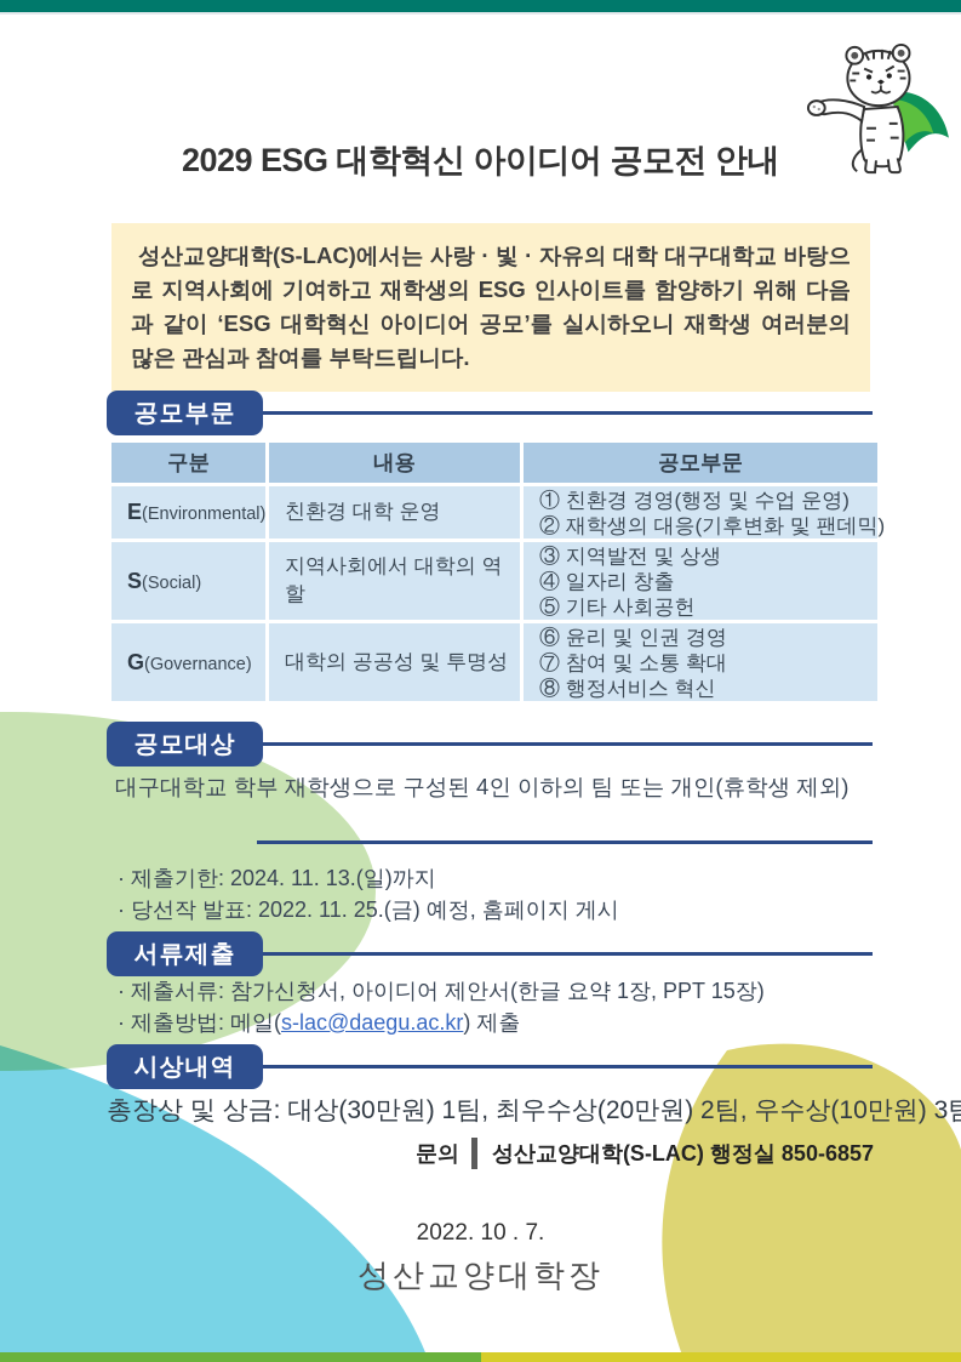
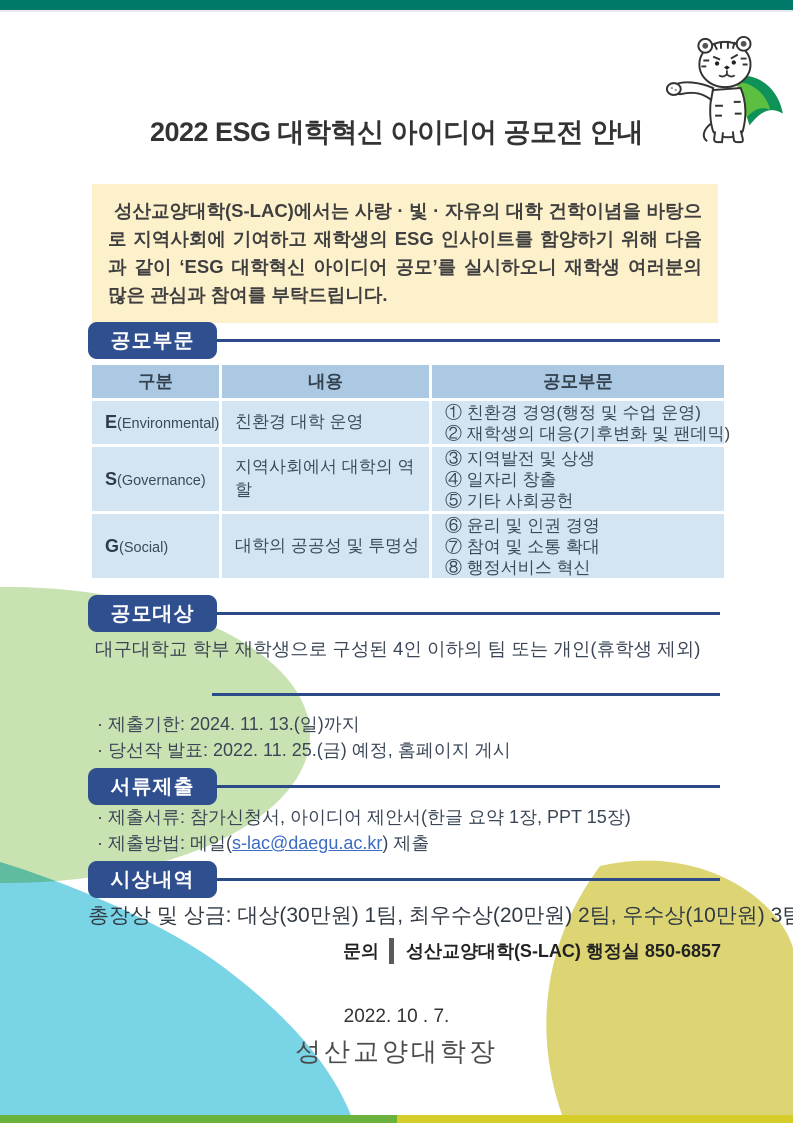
- 2029 ESG 대학혁신 아이디어 공모전 안내
+ 2022 ESG 대학혁신 아이디어 공모전 안내
- 성산교양대학(S-LAC)에서는 사랑 · 빛 · 자유의 대학 대구대학교 바탕으로 지역사회에 기여하고 재학생의 ESG 인사이트를 함양하기 위해 다음과 같이 ‘ESG 대학혁신 아이디어 공모’를 실시하오니 재학생 여러분의 많은 관심과 참여를 부탁드립니다.
+ 성산교양대학(S-LAC)에서는 사랑 · 빛 · 자유의 대학 건학이념을 바탕으로 지역사회에 기여하고 재학생의 ESG 인사이트를 함양하기 위해 다음과 같이 ‘ESG 대학혁신 아이디어 공모’를 실시하오니 재학생 여러분의 많은 관심과 참여를 부탁드립니다.
  공모부문
  구분
  내용
  공모부문
  E(Environmental)
  친환경 대학 운영
  ① 친환경 경영(행정 및 수업 운영)
  ② 재학생의 대응(기후변화 및 팬데믹)
- S(Social)
+ S(Governance)
  지역사회에서 대학의 역할
  ③ 지역발전 및 상생
  ④ 일자리 창출
  ⑤ 기타 사회공헌
- G(Governance)
+ G(Social)
  대학의 공공성 및 투명성
  ⑥ 윤리 및 인권 경영
  ⑦ 참여 및 소통 확대
  ⑧ 행정서비스 혁신
  공모대상
  대구대학교 학부 재학생으로 구성된 4인 이하의 팀 또는 개인(휴학생 제외)
  · 제출기한: 2024. 11. 13.(일)까지
  · 당선작 발표: 2022. 11. 25.(금) 예정, 홈페이지 게시
  서류제출
  · 제출서류: 참가신청서, 아이디어 제안서(한글 요약 1장, PPT 15장)
  · 제출방법: 메일(s-lac@daegu.ac.kr) 제출
  시상내역
  총장상 및 상금: 대상(30만원) 1팀, 최우수상(20만원) 2팀, 우수상(10만원) 3
  문의 성산교양대학(S-LAC) 행정실 850-6857
  2022. 10 . 7.
  성산교양대학장
